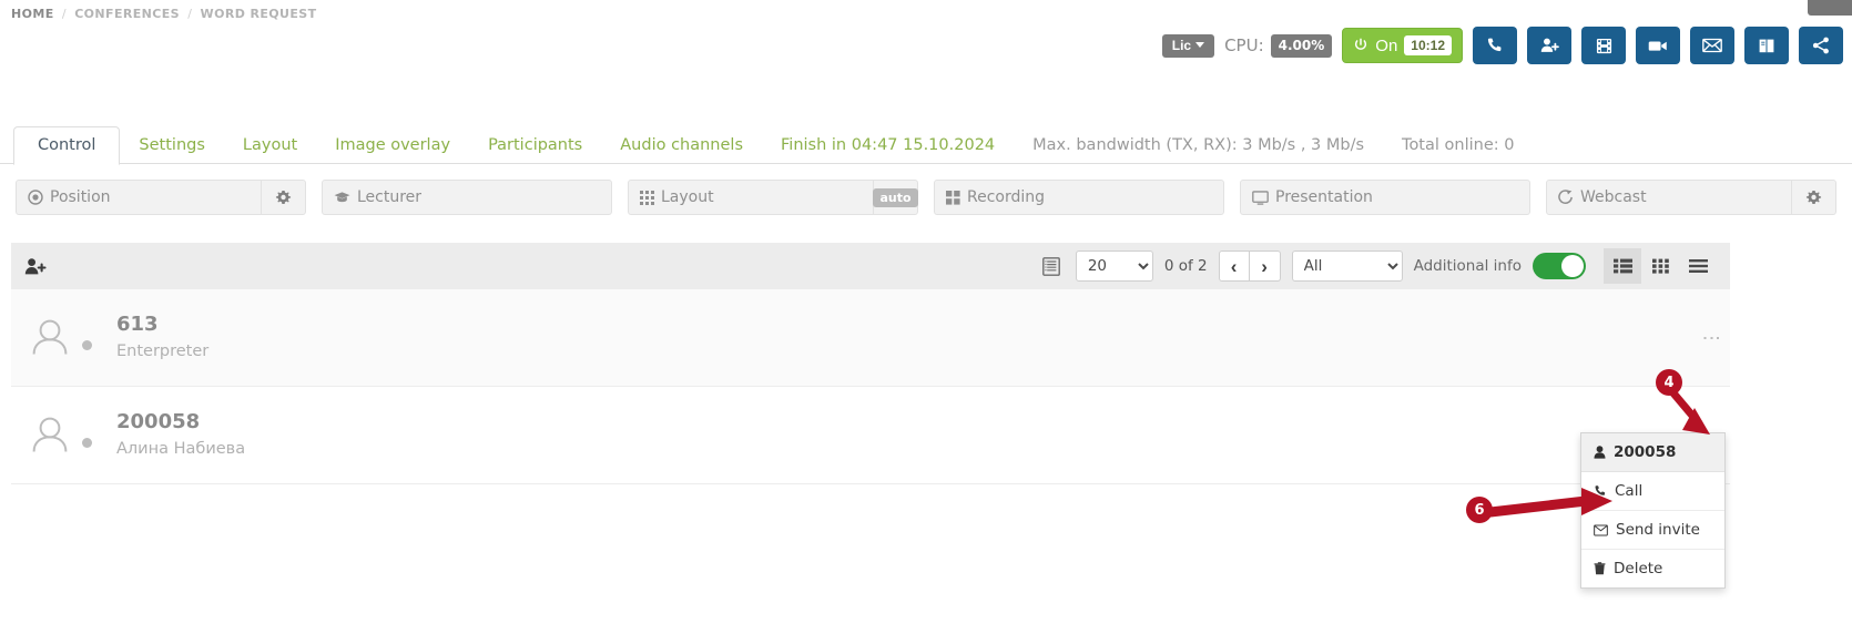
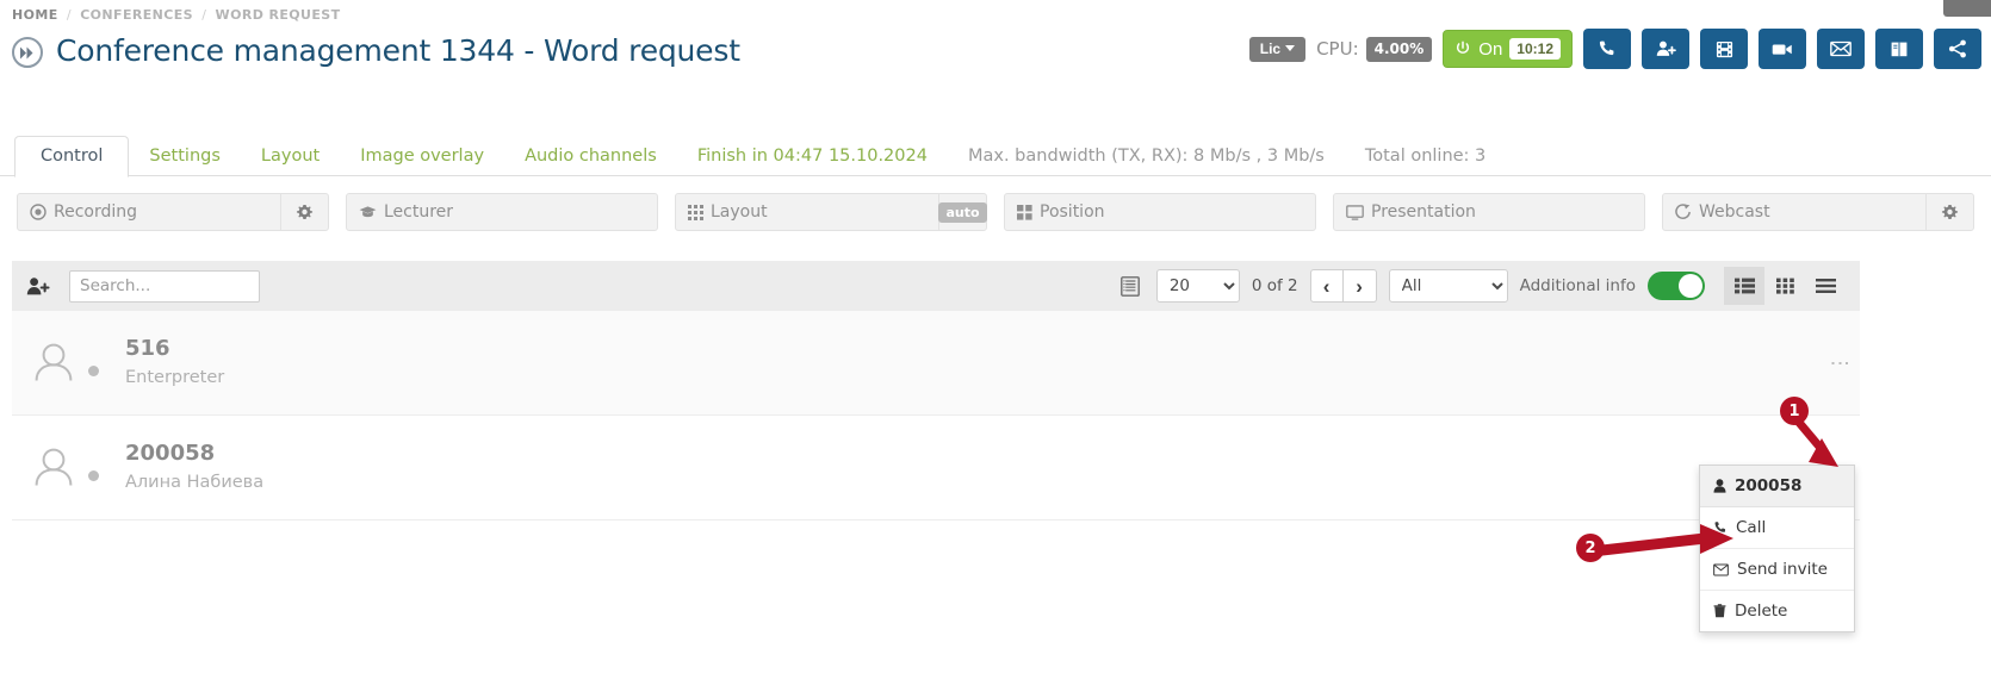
  HOME / CONFERENCES / WORD REQUEST
+ Conference management 1344 - Word request
  Lic
  CPU:
  4.00%
  On
  10:12
  Control
  Settings
  Layout
  Image overlay
- Participants
  Audio channels
  Finish in 04:47 15.10.2024
- Max. bandwidth (TX, RX): 3 Mb/s , 3 Mb/s
+ Max. bandwidth (TX, RX): 8 Mb/s , 3 Mb/s
- Total online: 0
+ Total online: 3
- Position
+ Recording
  Lecturer
  Layout
  auto
- Recording
+ Position
  Presentation
  Webcast
+ Search...
  20
  0 of 2
  ‹
  ›
  All
  Additional info
- 613
+ 516
  Enterpreter
  200058
  Алина Набиева
  200058
  Call
  Send invite
  Delete
- 4
+ 1
- 6
+ 2
